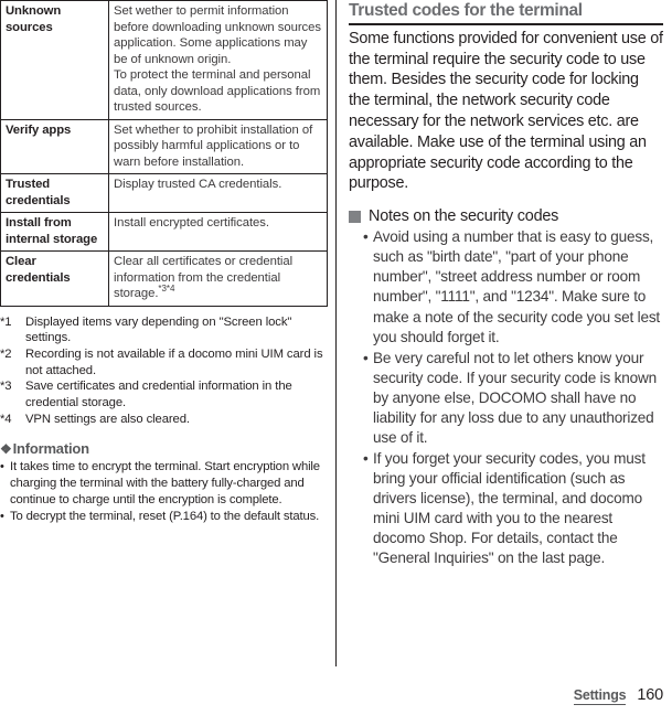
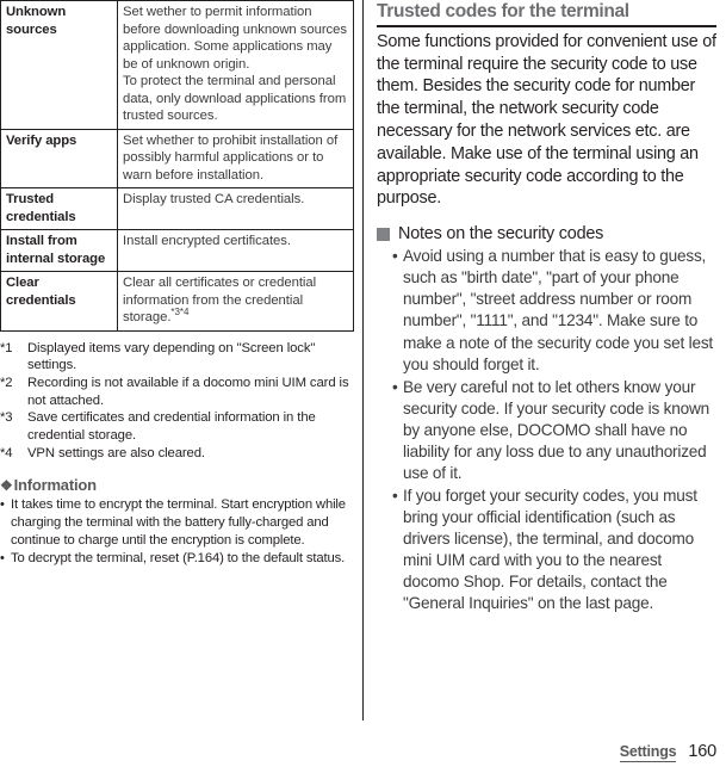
  Unknown sources	Set wether to permit information before downloading unknown sources application. Some applications may be of unknown origin. To protect the terminal and personal data, only download applications from trusted sources.
  Verify apps	Set whether to prohibit installation of possibly harmful applications or to warn before installation.
  Trusted credentials	Display trusted CA credentials.
  Install from internal storage	Install encrypted certificates.
  Clear credentials	Clear all certificates or credential information from the credential storage.*3*4
  *1
  Displayed items vary depending on "Screen lock" settings.
  *2
  Recording is not available if a docomo mini UIM card is not attached.
  *3
  Save certificates and credential information in the credential storage.
  *4
  VPN settings are also cleared.
  ❖
  Information
  •
  It takes time to encrypt the terminal. Start encryption while charging the terminal with the battery fully-charged and continue to charge until the encryption is complete.
  •
  To decrypt the terminal, reset (P.164) to the default status.
  Trusted codes for the terminal
- Some functions provided for convenient use of the terminal require the security code to use them. Besides the security code for locking the terminal, the network security code necessary for the network services etc. are available. Make use of the terminal using an appropriate security code according to the purpose.
+ Some functions provided for convenient use of the terminal require the security code to use them. Besides the security code for number the terminal, the network security code necessary for the network services etc. are available. Make use of the terminal using an appropriate security code according to the purpose.
  Notes on the security codes
  •
  Avoid using a number that is easy to guess, such as "birth date", "part of your phone number", "street address number or room number", "1111", and "1234". Make sure to make a note of the security code you set lest you should forget it.
  •
  Be very careful not to let others know your security code. If your security code is known by anyone else, DOCOMO shall have no liability for any loss due to any unauthorized use of it.
  •
  If you forget your security codes, you must bring your official identification (such as drivers license), the terminal, and docomo mini UIM card with you to the nearest docomo Shop. For details, contact the "General Inquiries" on the last page.
  Settings
  160
